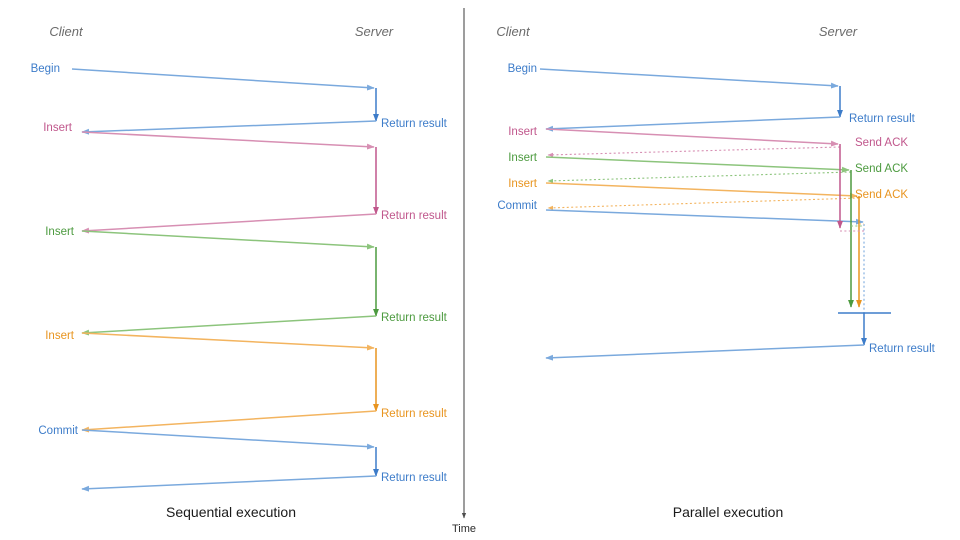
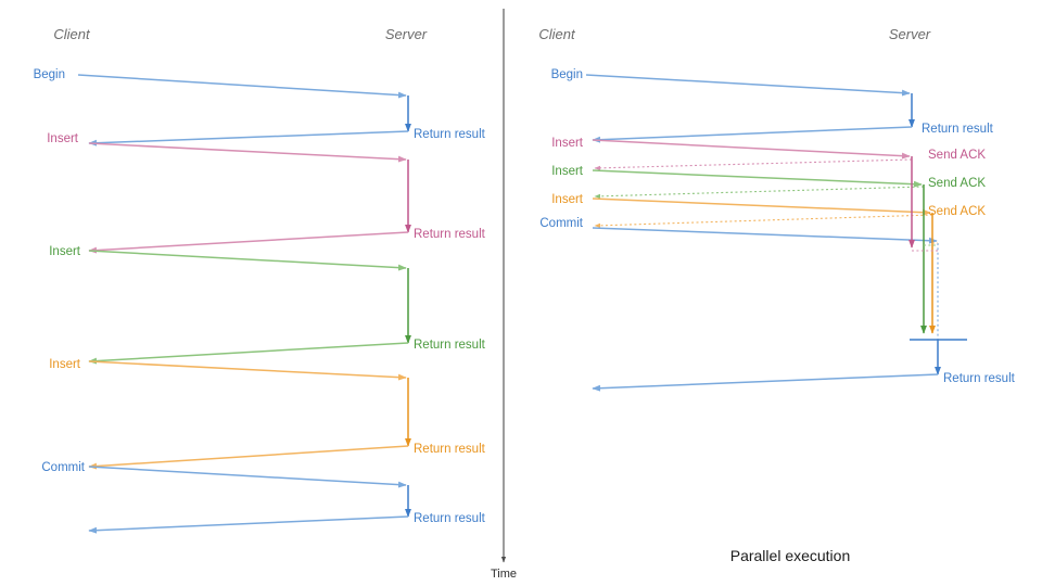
  Client
  Server
  Begin
  Insert
  Insert
  Insert
  Commit
  Return result
  Return result
  Return result
  Return result
  Return result
- Sequential execution
  Client
  Server
  Begin
  Insert
  Insert
  Insert
  Commit
  Return result
  Send ACK
  Send ACK
  Send ACK
  Return result
  Parallel execution
  Time
